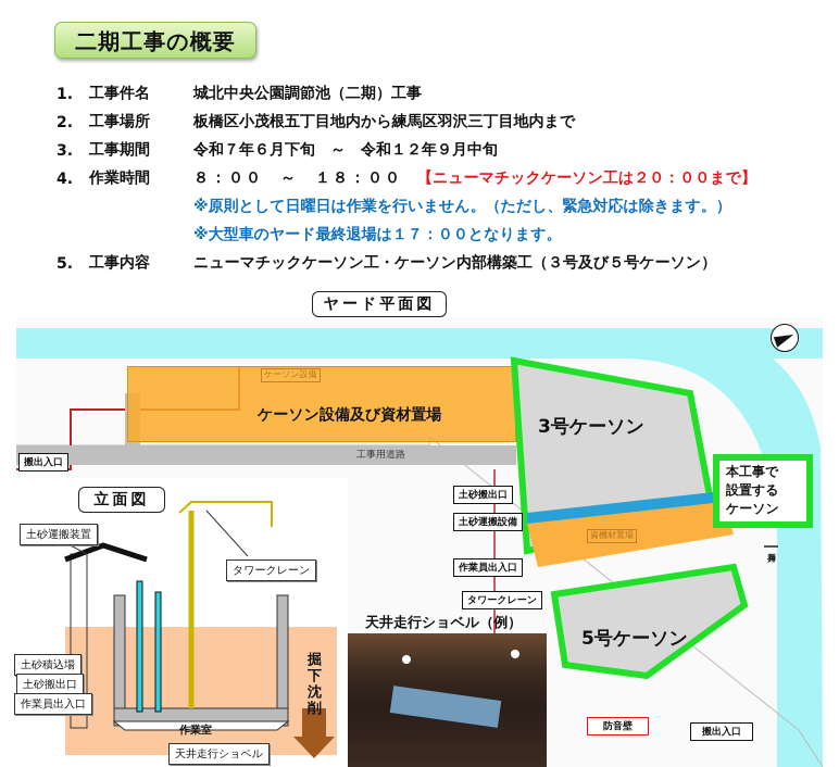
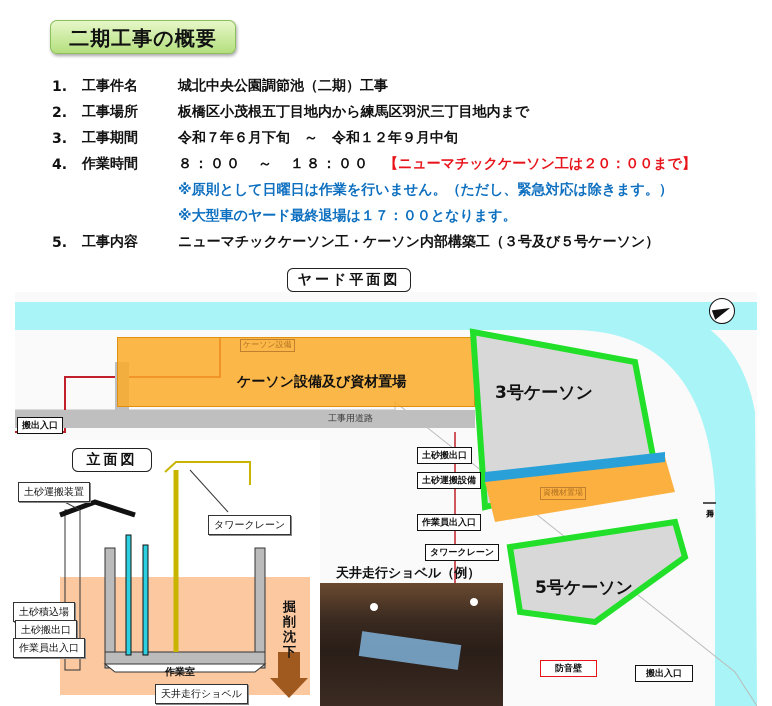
  二期工事の概要
  1.
  工事件名
  城北中央公園調節池（二期）工事
  2.
  工事場所
  板橋区小茂根五丁目地内から練馬区羽沢三丁目地内まで
  3.
  工事期間
  令和７年６月下旬 ～ 令和１２年９月中旬
  4.
  作業時間
  ８：００ ～ １８：００
  【ニューマチックケーソン工は２０：００まで】
  ※原則として日曜日は作業を行いません。（ただし、緊急対応は除きます。）
  ※大型車のヤード最終退場は１７：００となります。
  5.
  工事内容
  ニューマチックケーソン工・ケーソン内部構築工（３号及び５号ケーソン）
  工事用道路
  ケーソン設備
  ケーソン設備及び資材置場
  3号ケーソン
  5号ケーソン
  資機材置場
- 本工事で
- 設置する
- ケーソン
  搬出入口
  土砂搬出口
  土砂運搬設備
  作業員出入口
  タワークレーン
  防音壁
  搬出入口
  ヤード平面図
  立面図
  土砂運搬装置
  タワークレーン
  土砂積込場
  土砂搬出口
  作業員出入口
  作業室
  天井走行ショベル
  掘
- 下
+ 削
  沈
- 削
+ 下
  天井走行ショベル（例）
